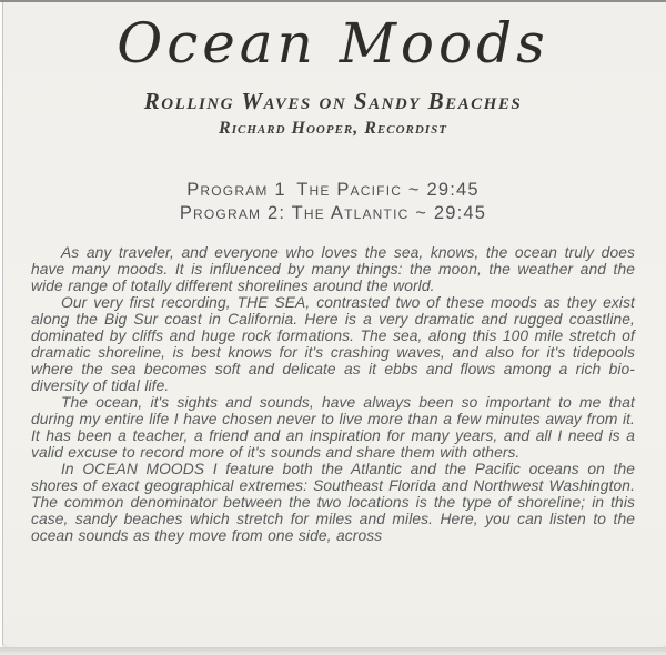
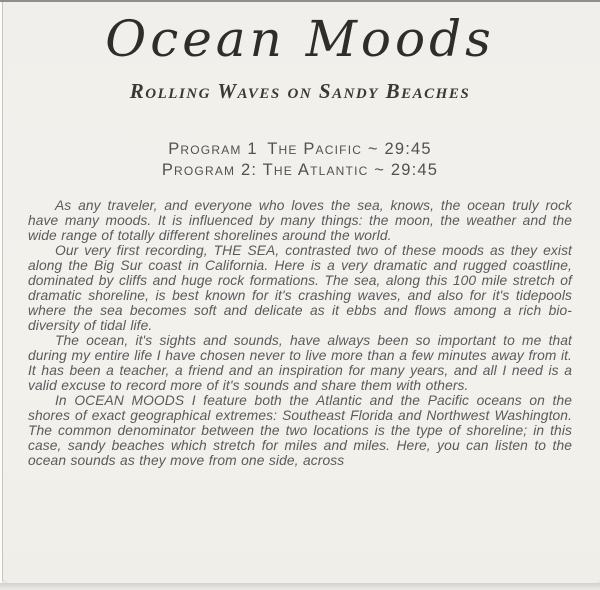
  Ocean Moods
  Rolling Waves on Sandy Beaches
- Richard Hooper, Recordist
  Program 1 The Pacific ~ 29:45
  Program 2: The Atlantic ~ 29:45
- As any traveler, and everyone who loves the sea, knows, the ocean truly does have many moods. It is influenced by many things: the moon, the weather and the wide range of totally different shorelines around the world.
+ As any traveler, and everyone who loves the sea, knows, the ocean truly rock have many moods. It is influenced by many things: the moon, the weather and the wide range of totally different shorelines around the world.
- Our very first recording, THE SEA, contrasted two of these moods as they exist along the Big Sur coast in California. Here is a very dramatic and rugged coastline, dominated by cliffs and huge rock formations. The sea, along this 100 mile stretch of dramatic shoreline, is best knows for it's crashing waves, and also for it's tidepools where the sea becomes soft and delicate as it ebbs and flows among a rich bio-diversity of tidal life.
+ Our very first recording, THE SEA, contrasted two of these moods as they exist along the Big Sur coast in California. Here is a very dramatic and rugged coastline, dominated by cliffs and huge rock formations. The sea, along this 100 mile stretch of dramatic shoreline, is best known for it's crashing waves, and also for it's tidepools where the sea becomes soft and delicate as it ebbs and flows among a rich bio-diversity of tidal life.
  The ocean, it's sights and sounds, have always been so important to me that during my entire life I have chosen never to live more than a few minutes away from it. It has been a teacher, a friend and an inspiration for many years, and all I need is a valid excuse to record more of it's sounds and share them with others.
  In OCEAN MOODS I feature both the Atlantic and the Pacific oceans on the shores of exact geographical extremes: Southeast Florida and Northwest Washington. The common denominator between the two locations is the type of shoreline; in this case, sandy beaches which stretch for miles and miles. Here, you can listen to the ocean sounds as they move from one side, across
